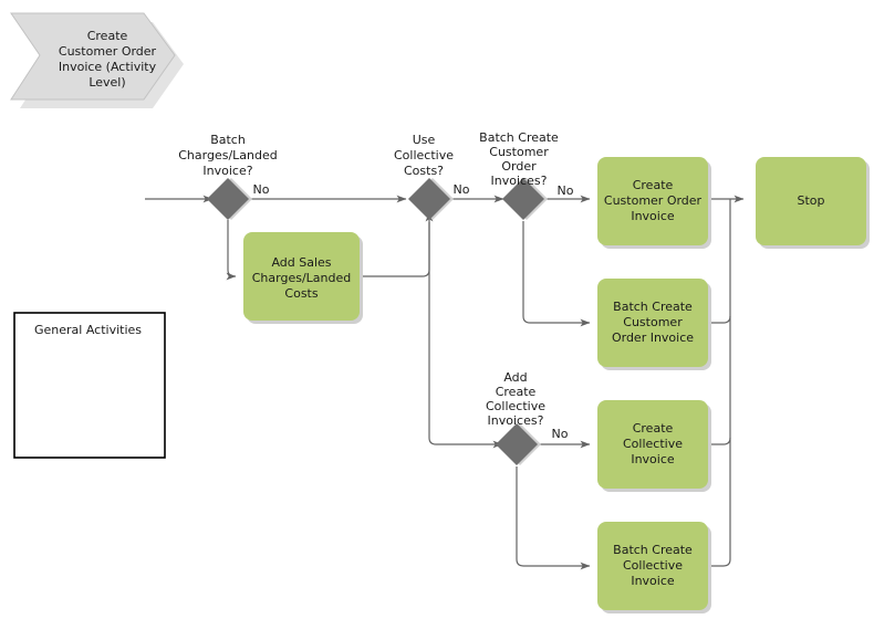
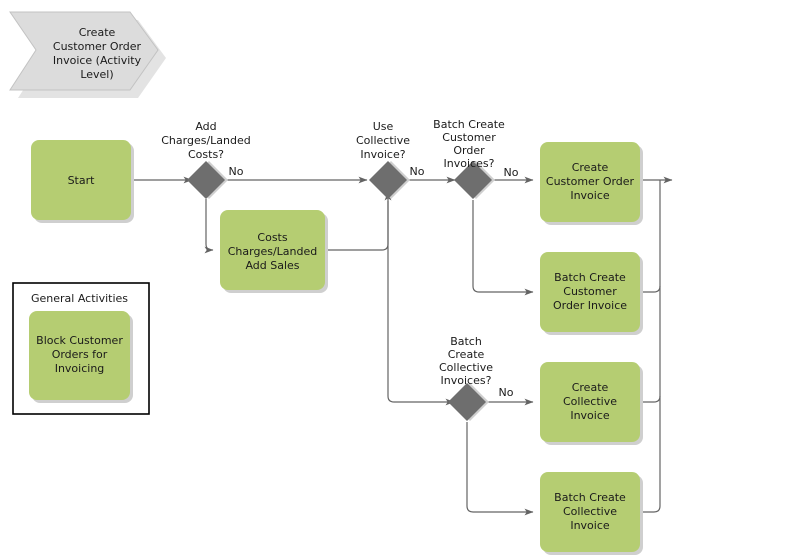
  Create
  Customer Order
  Invoice (Activity
  Level)
  General Activities
+ Block Customer
+ Orders for
+ Invoicing
+ Start
- Add Sales
+ Costs
  Charges/Landed
- Costs
+ Add Sales
  Create
  Customer Order
  Invoice
  Batch Create
  Customer
  Order Invoice
  Create
  Collective
  Invoice
  Batch Create
  Collective
  Invoice
- Stop
- Batch
+ Add
  Charges/Landed
- Invoice?
+ Costs?
  No
  Use
  Collective
- Costs?
+ Invoice?
  No
  Batch Create
  Customer
  Order
  Invoices?
  No
- Add
+ Batch
  Create
  Collective
  Invoices?
  No
